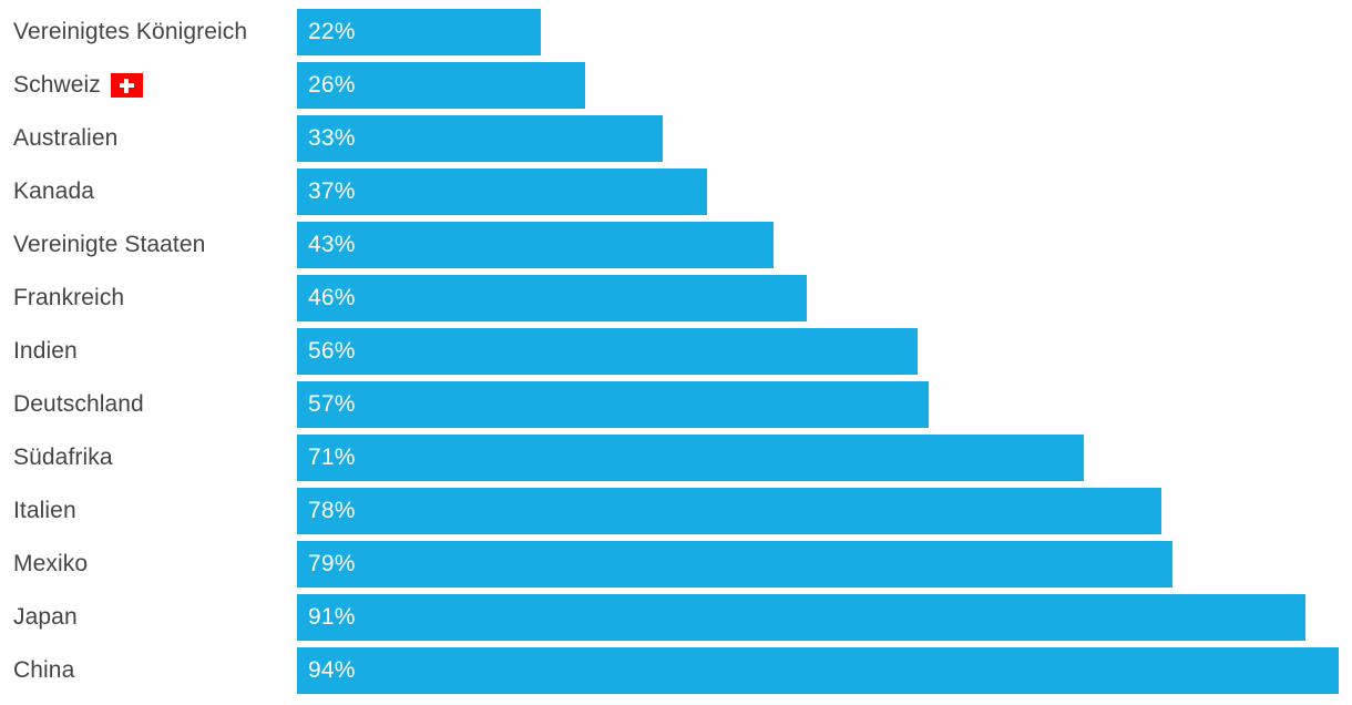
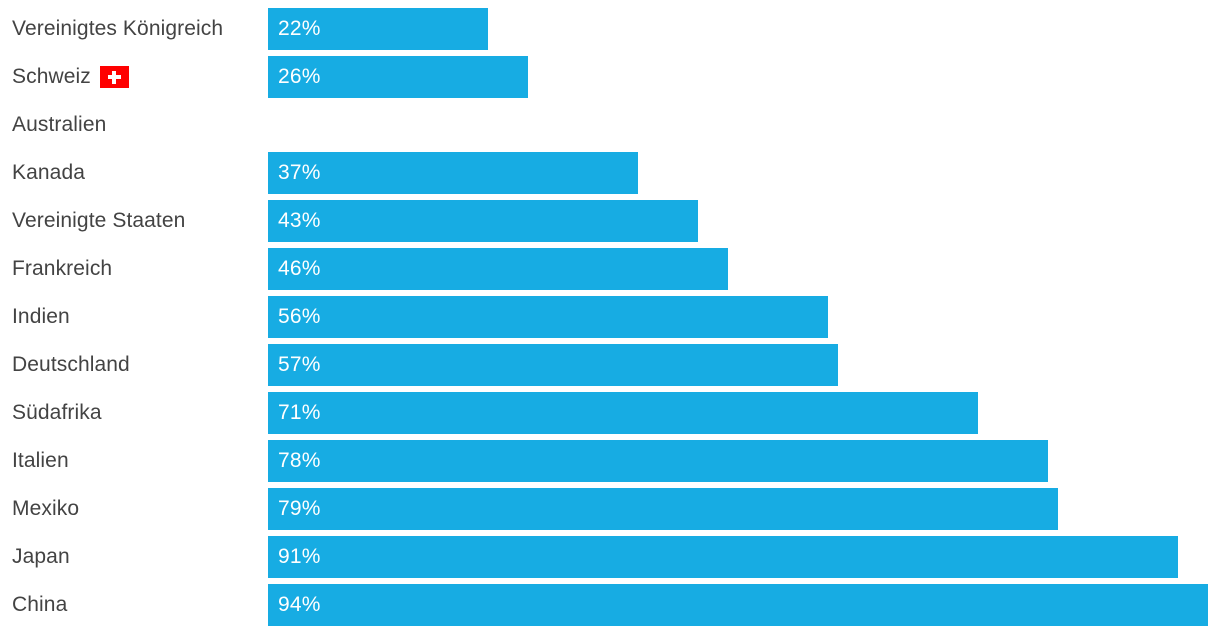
  Vereinigtes Königreich
  22%
  Schweiz
  26%
  Australien
- 33%
  Kanada
  37%
  Vereinigte Staaten
  43%
  Frankreich
  46%
  Indien
  56%
  Deutschland
  57%
  Südafrika
  71%
  Italien
  78%
  Mexiko
  79%
  Japan
  91%
  China
  94%
